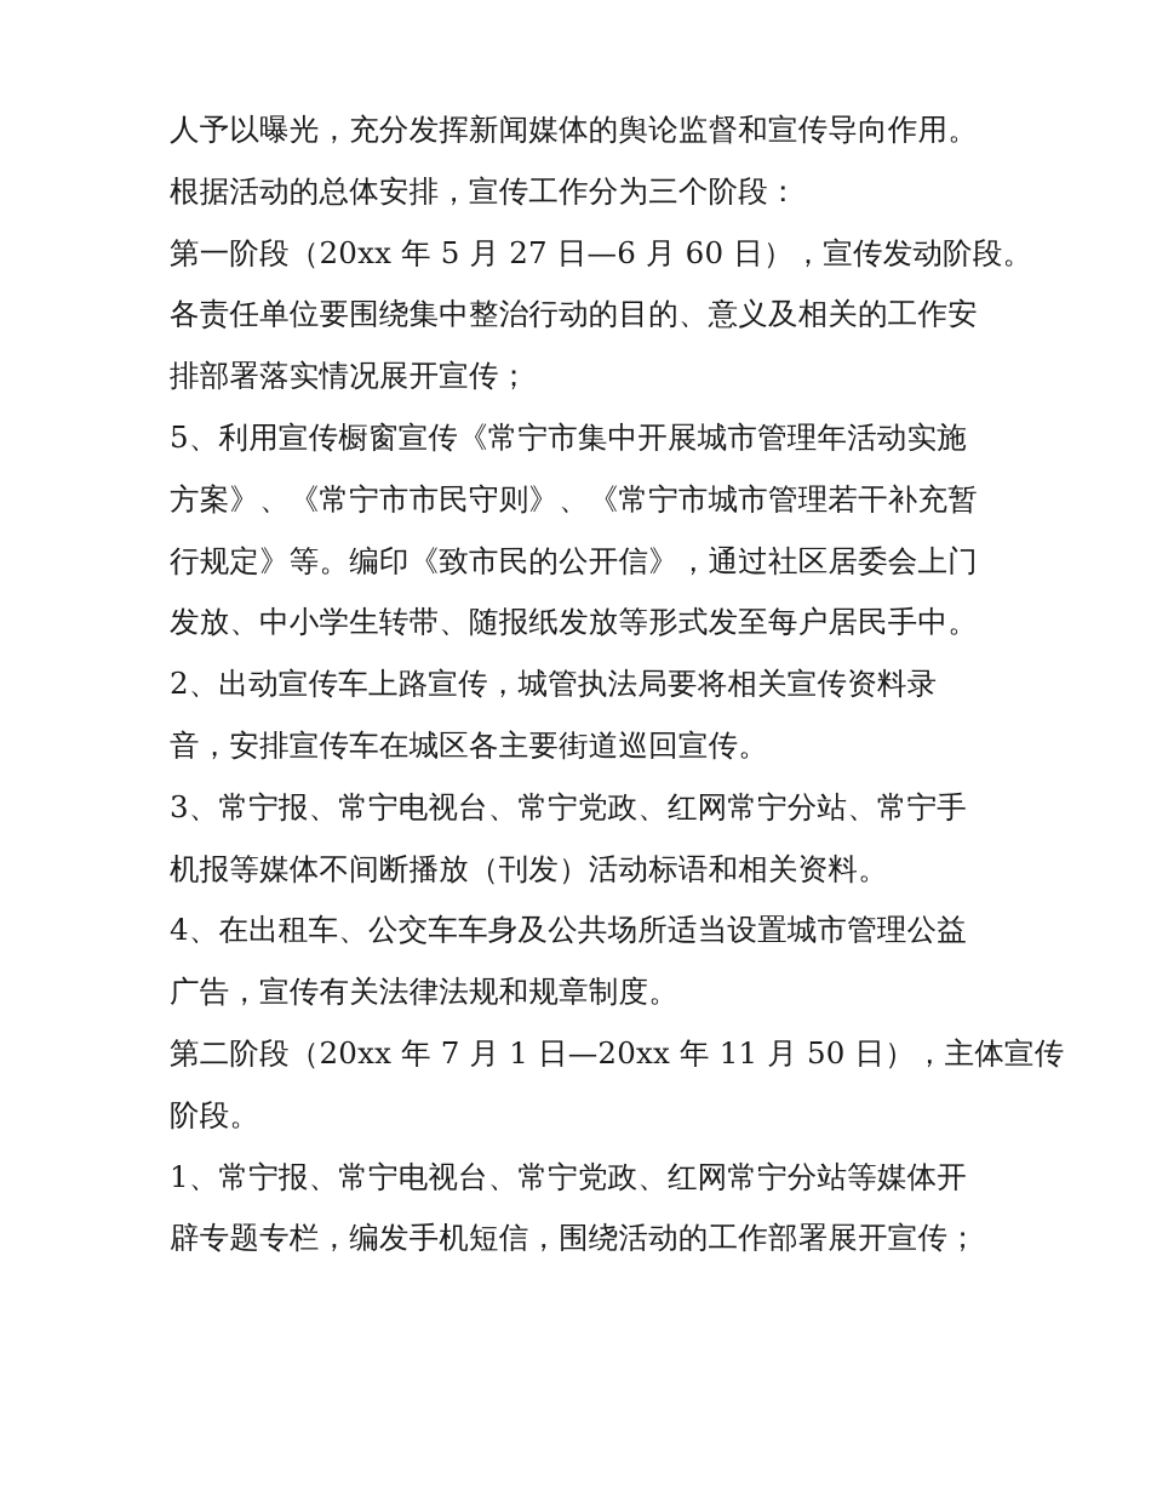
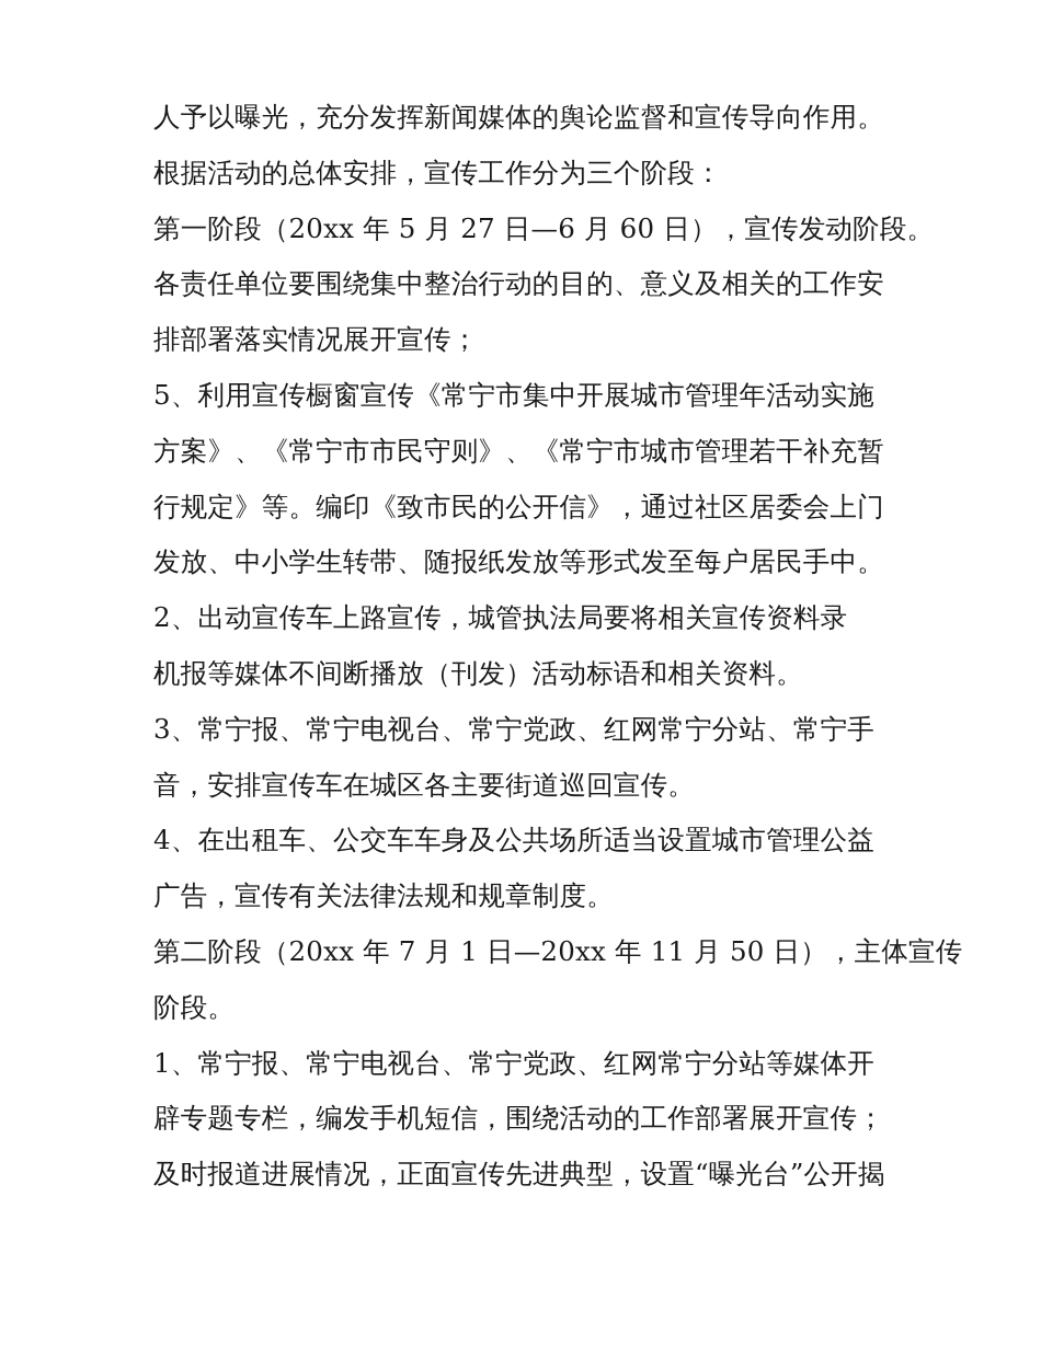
  人予以曝光，充分发挥新闻媒体的舆论监督和宣传导向作用。
  根据活动的总体安排，宣传工作分为三个阶段：
  第一阶段（20xx 年 5 月 27 日—6 月 60 日），宣传发动阶段。
  各责任单位要围绕集中整治行动的目的、意义及相关的工作安
  排部署落实情况展开宣传；
  5、利用宣传橱窗宣传《常宁市集中开展城市管理年活动实施
  方案》、《常宁市市民守则》、《常宁市城市管理若干补充暂
  行规定》等。编印《致市民的公开信》，通过社区居委会上门
  发放、中小学生转带、随报纸发放等形式发至每户居民手中。
  2、出动宣传车上路宣传，城管执法局要将相关宣传资料录
- 音，安排宣传车在城区各主要街道巡回宣传。
+ 机报等媒体不间断播放（刊发）活动标语和相关资料。
  3、常宁报、常宁电视台、常宁党政、红网常宁分站、常宁手
- 机报等媒体不间断播放（刊发）活动标语和相关资料。
+ 音，安排宣传车在城区各主要街道巡回宣传。
  4、在出租车、公交车车身及公共场所适当设置城市管理公益
  广告，宣传有关法律法规和规章制度。
  第二阶段（20xx 年 7 月 1 日—20xx 年 11 月 50 日），主体宣传
  阶段。
  1、常宁报、常宁电视台、常宁党政、红网常宁分站等媒体开
  辟专题专栏，编发手机短信，围绕活动的工作部署展开宣传；
+ 及时报道进展情况，正面宣传先进典型，设置“曝光台”公开揭
